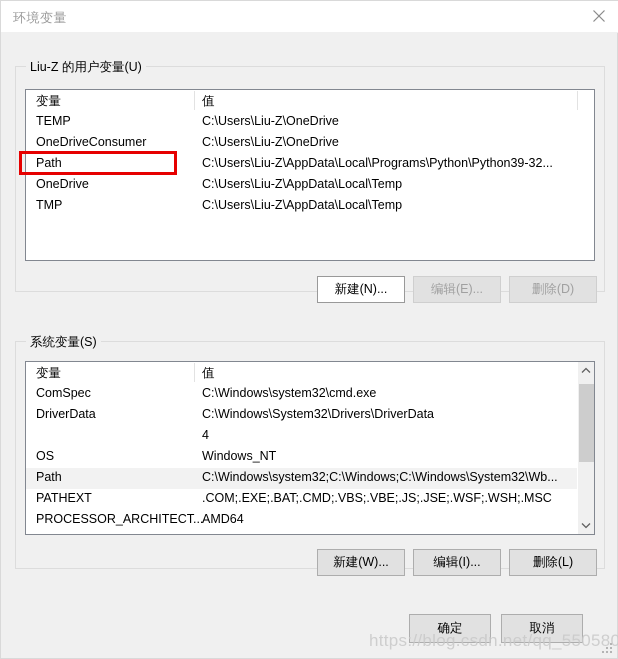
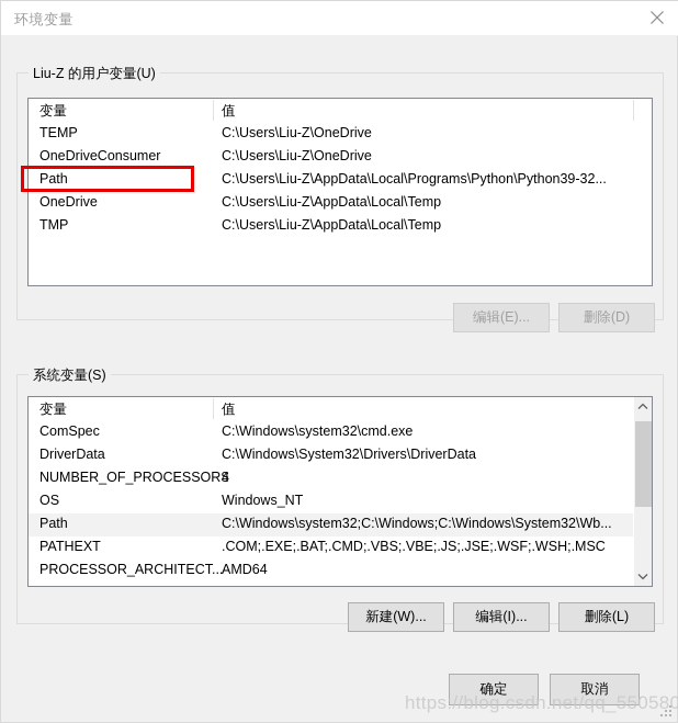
  环境变量
  Liu-Z 的用户变量(U)
  变量
  值
  TEMP
  C:\Users\Liu-Z\OneDrive
  OneDriveConsumer
  C:\Users\Liu-Z\OneDrive
  Path
  C:\Users\Liu-Z\AppData\Local\Programs\Python\Python39-32...
  OneDrive
  C:\Users\Liu-Z\AppData\Local\Temp
  TMP
  C:\Users\Liu-Z\AppData\Local\Temp
- 新建(N)...
  编辑(E)...
  删除(D)
  系统变量(S)
  变量
  值
  ComSpec
  C:\Windows\system32\cmd.exe
  DriverData
  C:\Windows\System32\Drivers\DriverData
+ NUMBER_OF_PROCESSORS
  4
  OS
  Windows_NT
  Path
  C:\Windows\system32;C:\Windows;C:\Windows\System32\Wb...
  PATHEXT
  .COM;.EXE;.BAT;.CMD;.VBS;.VBE;.JS;.JSE;.WSF;.WSH;.MSC
  PROCESSOR_ARCHITECT...
  AMD64
  新建(W)...
  编辑(I)...
  删除(L)
  确定
  取消
  https://blog.csdn.net/qq_550580
